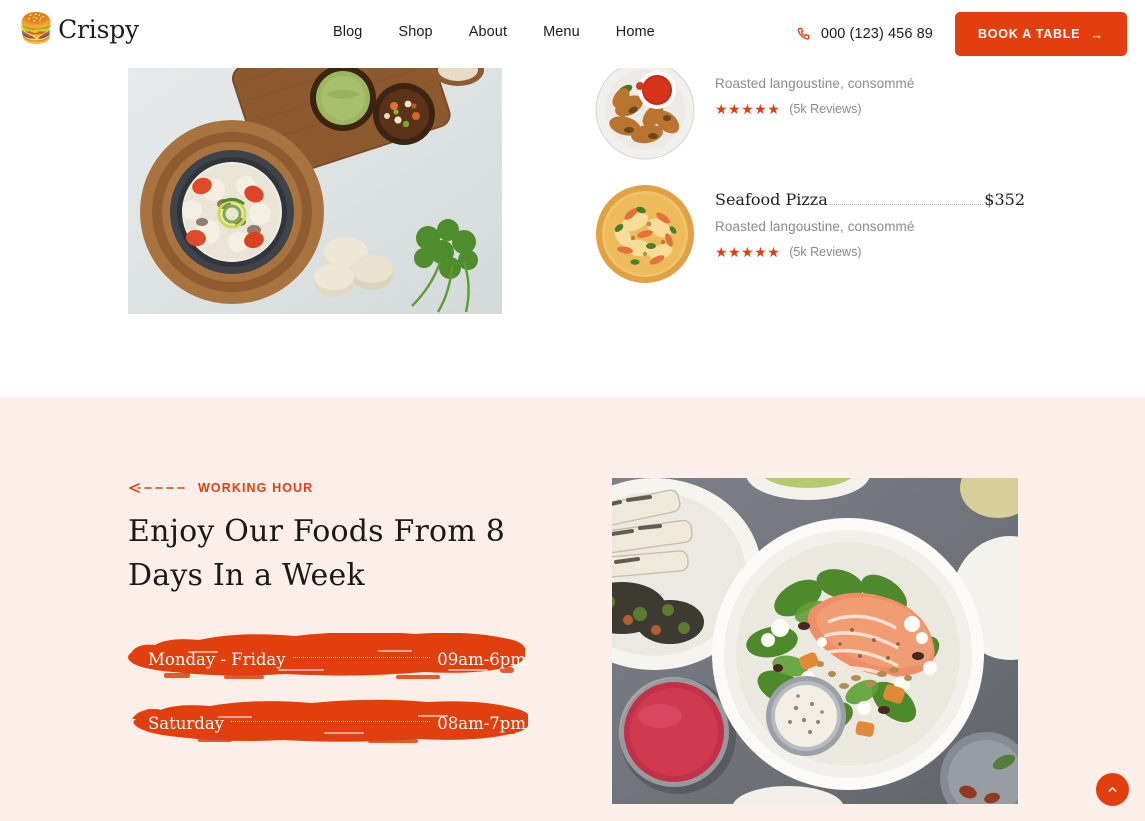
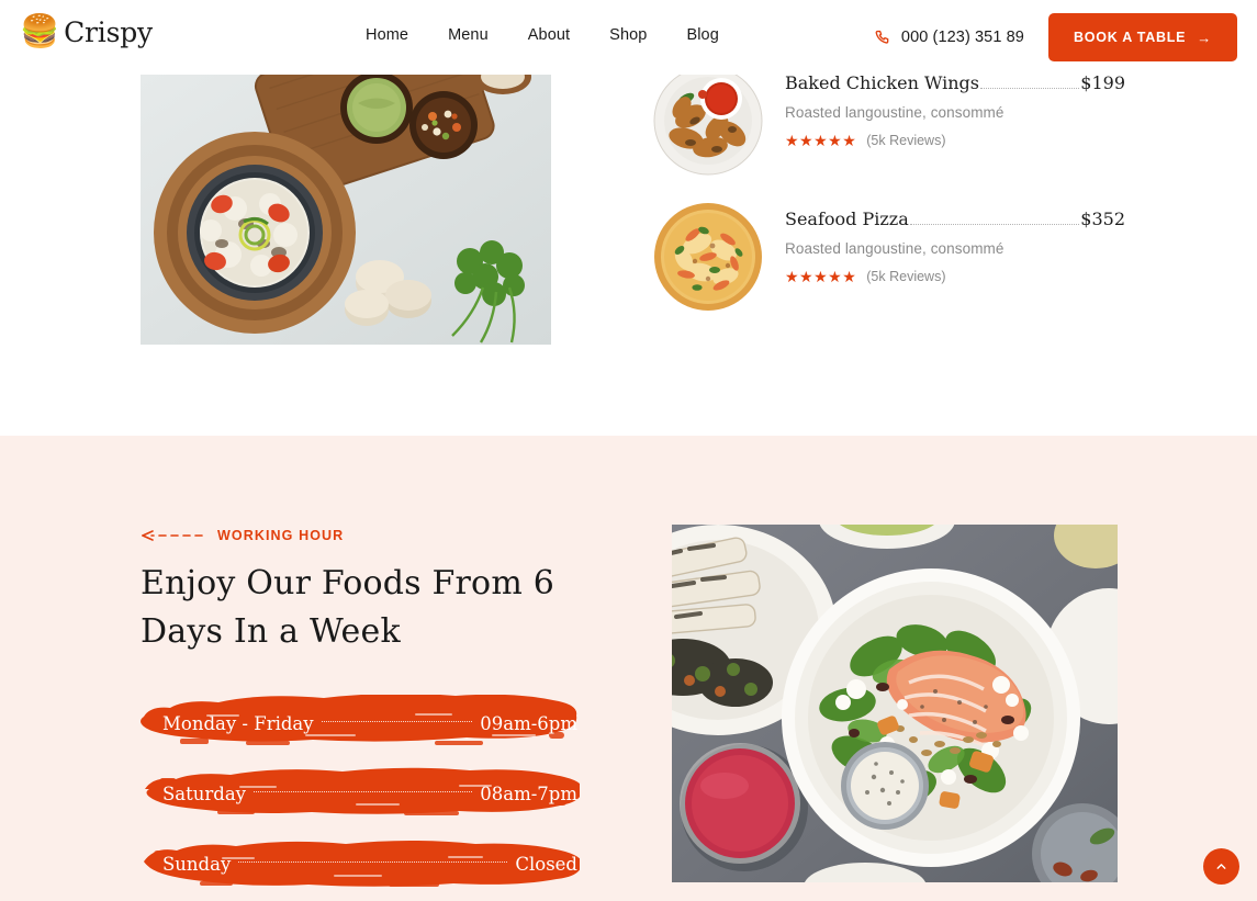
  🍔
  Crispy
- Blog
+ Home
- Shop
+ Menu
  About
- Menu
+ Shop
- Home
+ Blog
- 000 (123) 456 89
+ 000 (123) 351 89
  BOOK A TABLE
  →
+ Baked Chicken Wings
+ $199
  Roasted langoustine, consommé
  ★★★★★
  (5k Reviews)
  Seafood Pizza
  $352
  Roasted langoustine, consommé
  ★★★★★
  (5k Reviews)
  WORKING HOUR
- Enjoy Our Foods From 8 Days In a Week
+ Enjoy Our Foods From 6 Days In a Week
  Monday - Friday
  09am-6pm
  Saturday
  08am-7pm
+ Sunday
+ Closed
